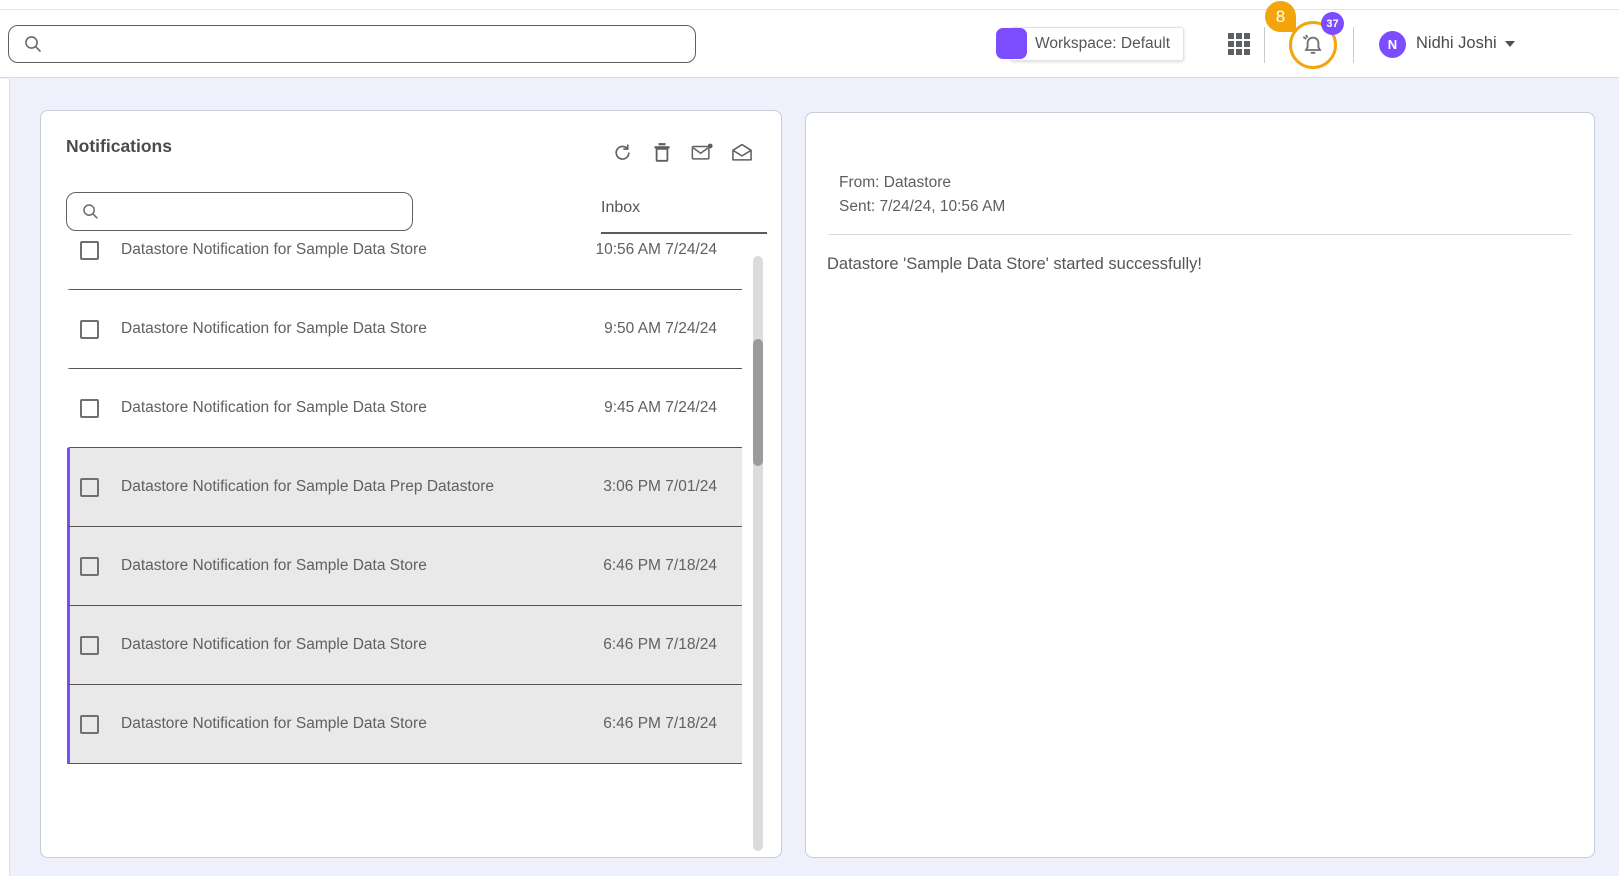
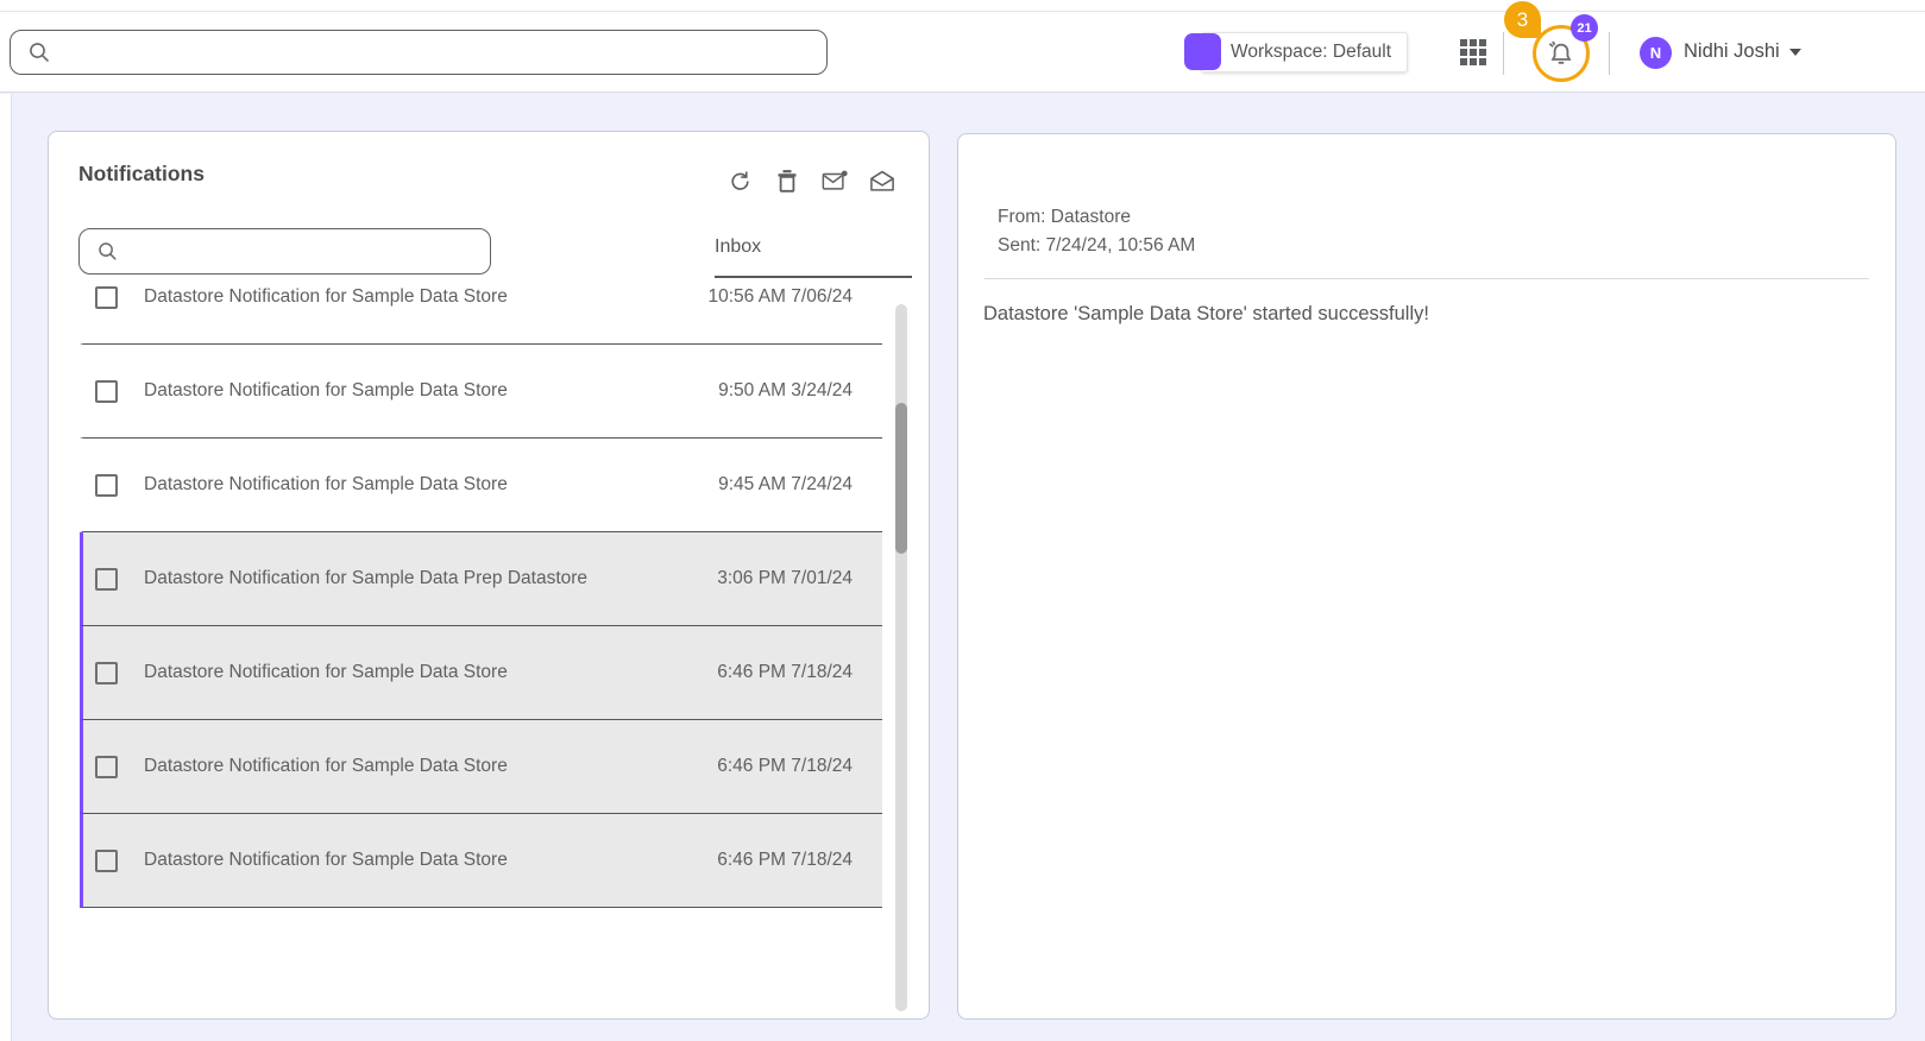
  Workspace: Default
- 8
+ 3
- 37
+ 21
  N
  Nidhi Joshi
  Notifications
  Inbox
  Datastore Notification for Sample Data Store
- 10:56 AM 7/24/24
+ 10:56 AM 7/06/24
  Datastore Notification for Sample Data Store
- 9:50 AM 7/24/24
+ 9:50 AM 3/24/24
  Datastore Notification for Sample Data Store
  9:45 AM 7/24/24
  Datastore Notification for Sample Data Prep Datastore
  3:06 PM 7/01/24
  Datastore Notification for Sample Data Store
  6:46 PM 7/18/24
  Datastore Notification for Sample Data Store
  6:46 PM 7/18/24
  Datastore Notification for Sample Data Store
  6:46 PM 7/18/24
  From: Datastore
  Sent: 7/24/24, 10:56 AM
  Datastore 'Sample Data Store' started successfully!
